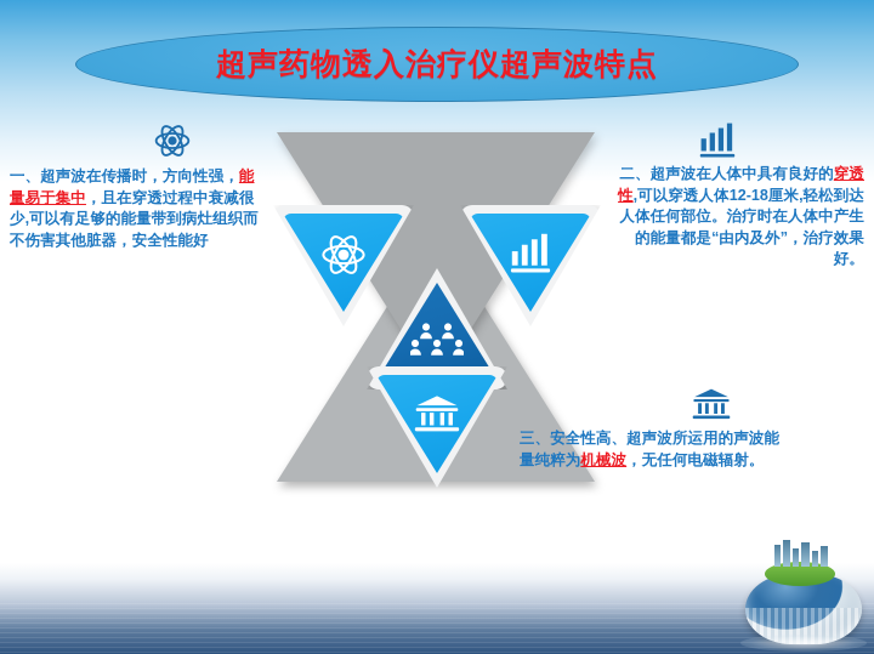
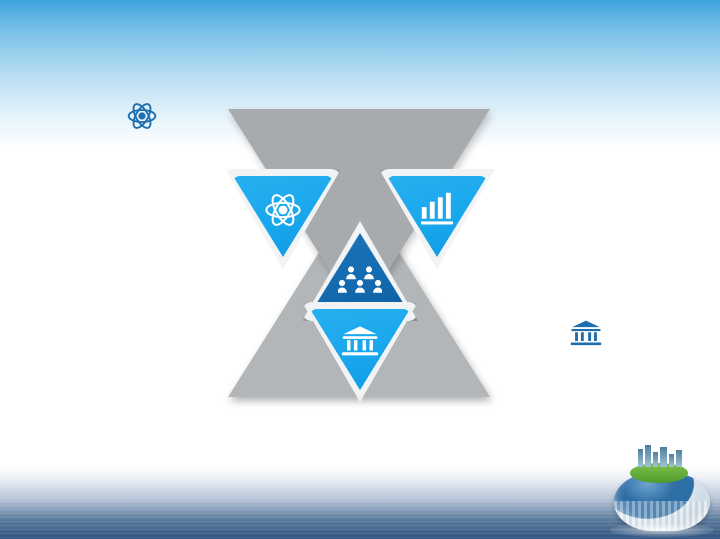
- 超声药物透入治疗仪超声波特点
- 一、超声波在传播时，方向性强，能量易于集中，且在穿透过程中衰减很少,可以有足够的能量带到病灶组织而不伤害其他脏器，安全性能好
- 二、超声波在人体中具有良好的穿透性,可以穿透人体12-18厘米,轻松到达人体任何部位。治疗时在人体中产生的能量都是“由内及外”，治疗效果好。
- 三、安全性高、超声波所运用的声波能量纯粹为机械波，无任何电磁辐射。
